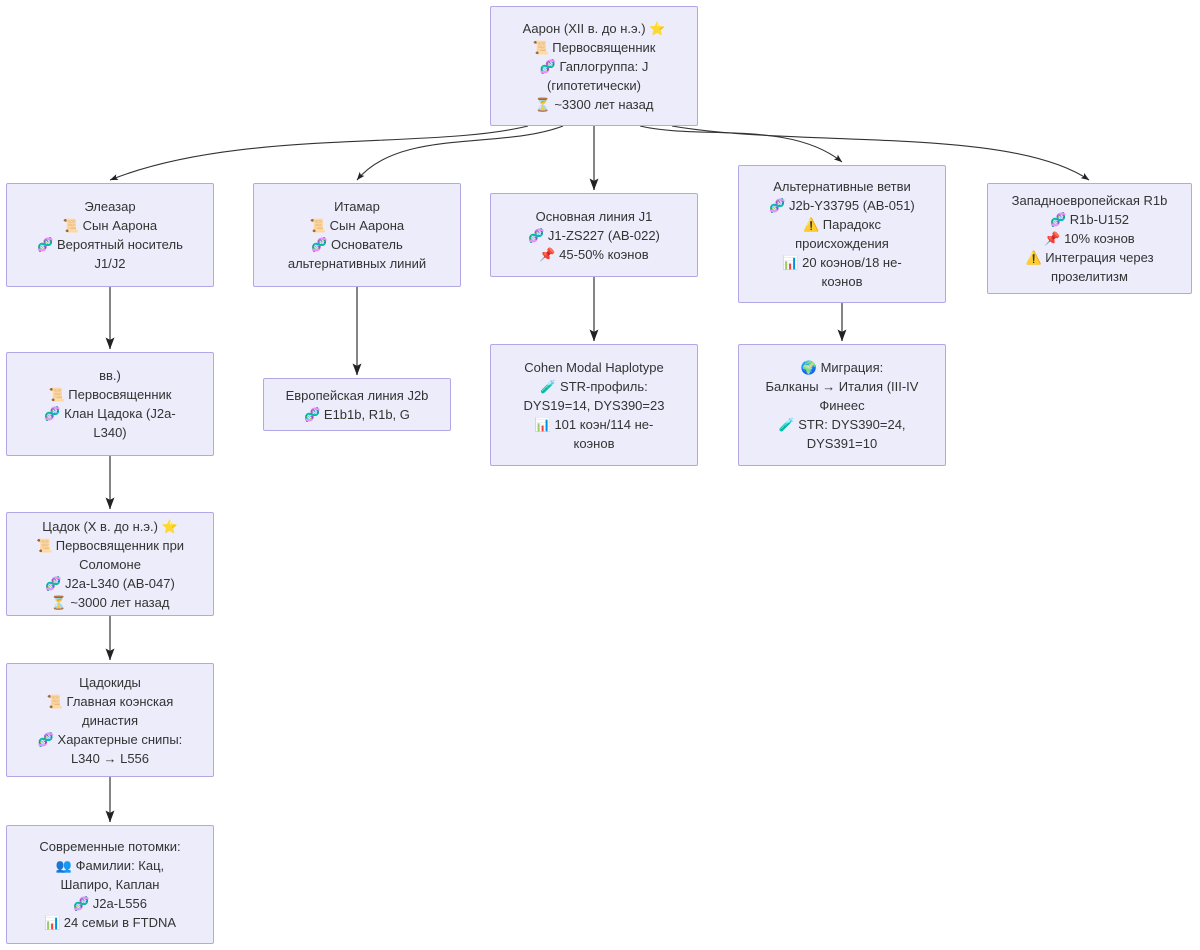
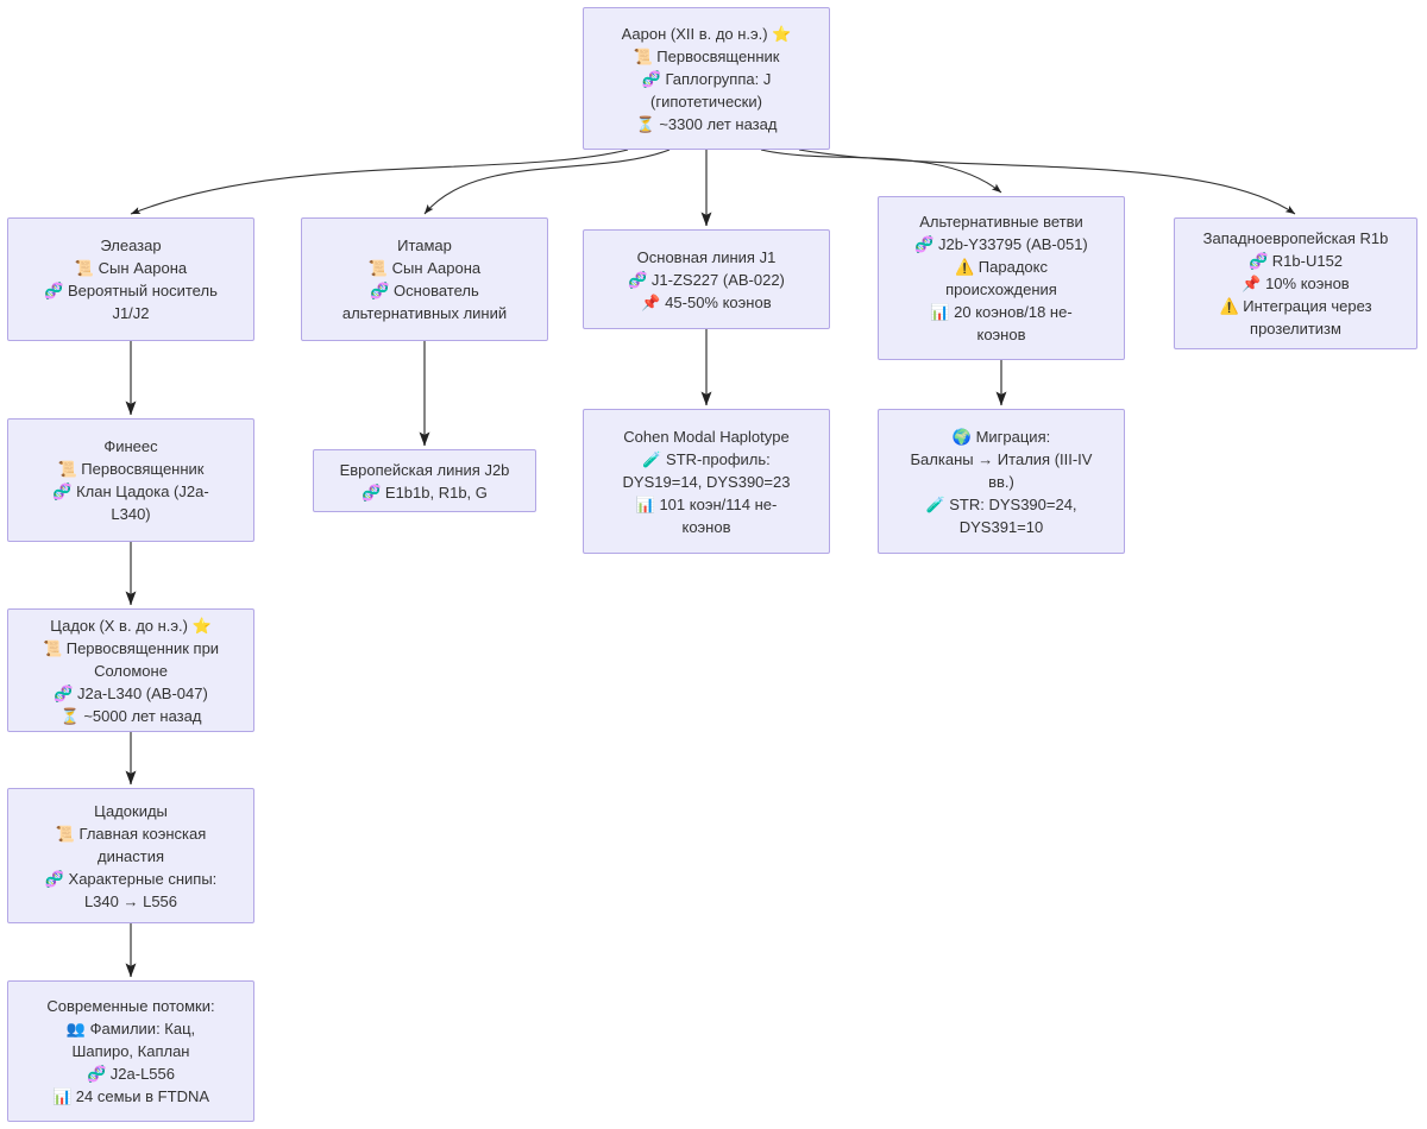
  Аарон (XII в. до н.э.) ⭐
  📜 Первосвященник
  🧬 Гаплогруппа: J
  (гипотетически)
  ⏳ ~3300 лет назад
  Элеазар
  📜 Сын Аарона
  🧬 Вероятный носитель
  J1/J2
  Итамар
  📜 Сын Аарона
  🧬 Основатель
  альтернативных линий
  Основная линия J1
  🧬 J1-ZS227 (AB-022)
  📌 45-50% коэнов
  Альтернативные ветви
  🧬 J2b-Y33795 (AB-051)
  ⚠️ Парадокс
  происхождения
  📊 20 коэнов/18 не-
  коэнов
  Западноевропейская R1b
  🧬 R1b-U152
  📌 10% коэнов
  ⚠️ Интеграция через
  прозелитизм
- вв.)
+ Финеес
  📜 Первосвященник
  🧬 Клан Цадока (J2a-
  L340)
  Европейская линия J2b
  🧬 E1b1b, R1b, G
  Cohen Modal Haplotype
  🧪 STR-профиль:
  DYS19=14, DYS390=23
  📊 101 коэн/114 не-
  коэнов
  🌍 Миграция:
  Балканы → Италия (III-IV
- Финеес
+ вв.)
  🧪 STR: DYS390=24,
  DYS391=10
  Цадок (X в. до н.э.) ⭐
  📜 Первосвященник при
  Соломоне
  🧬 J2a-L340 (AB-047)
- ⏳ ~3000 лет назад
+ ⏳ ~5000 лет назад
  Цадокиды
  📜 Главная коэнская
  династия
  🧬 Характерные снипы:
  L340 → L556
  Современные потомки:
  👥 Фамилии: Кац,
  Шапиро, Каплан
  🧬 J2a-L556
  📊 24 семьи в FTDNA
